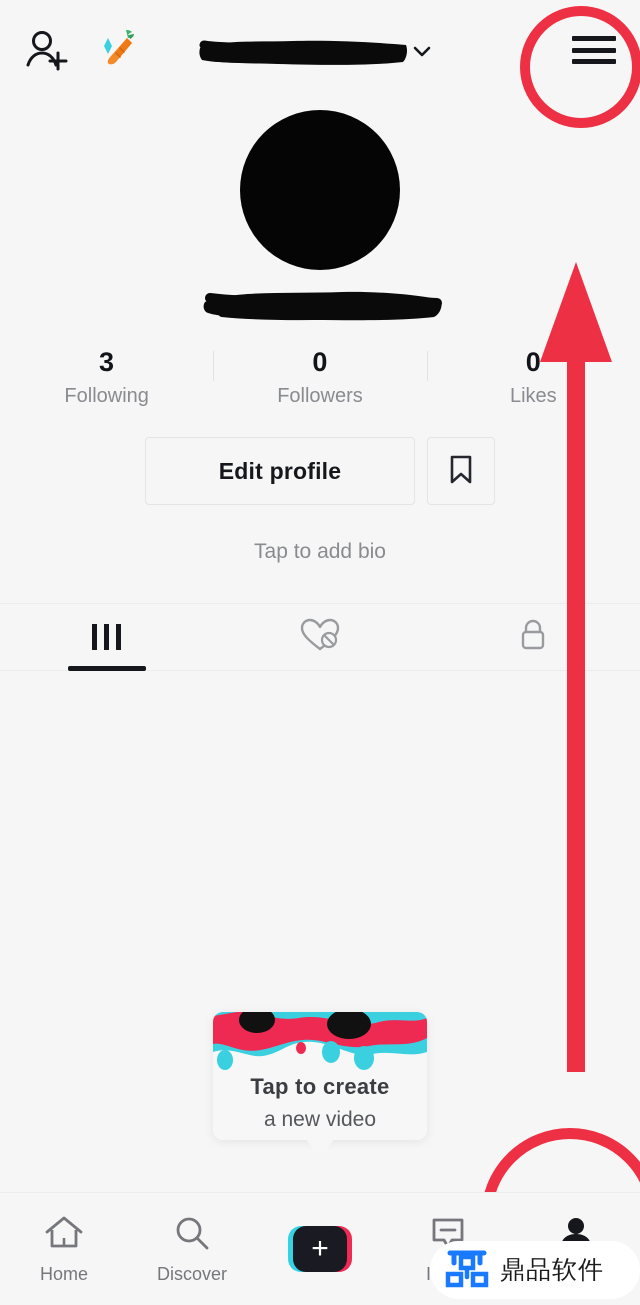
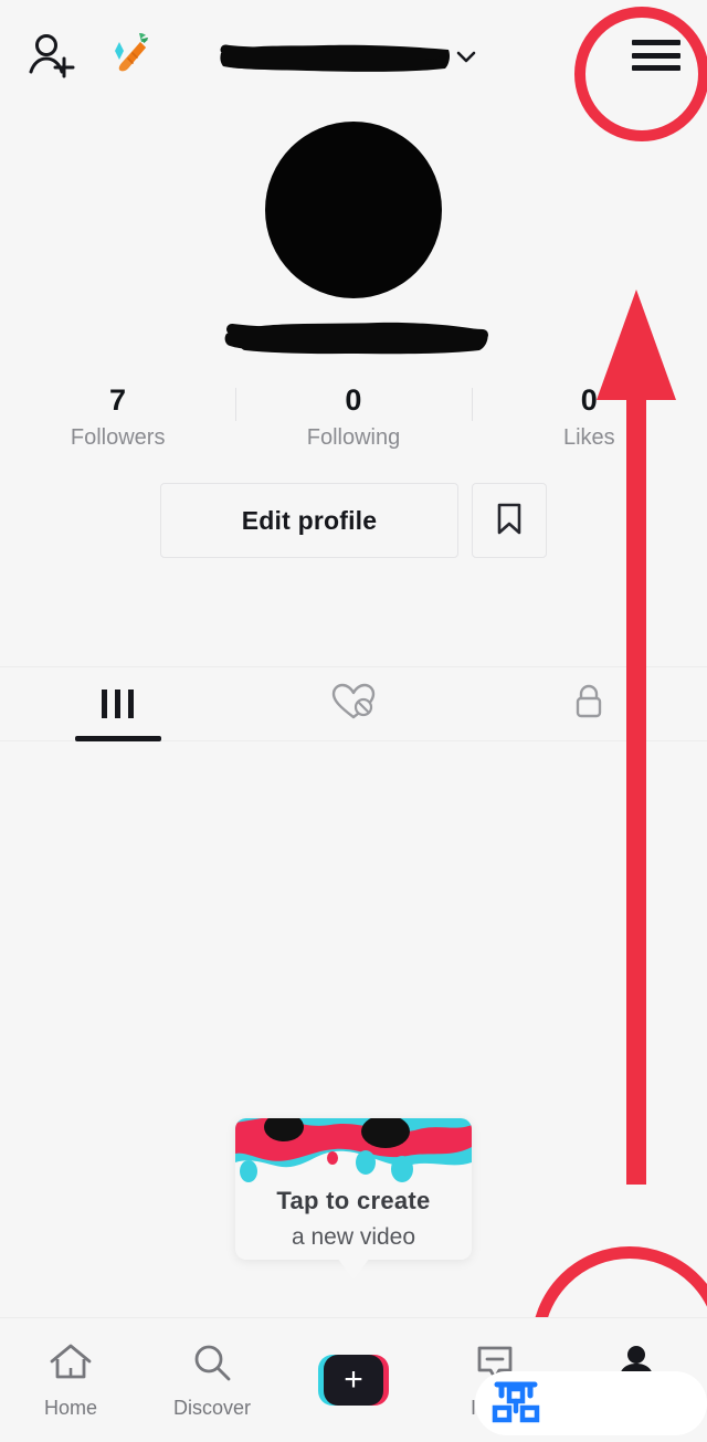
- 3
+ 7
- Following
+ Followers
  0
- Followers
+ Following
  0
  Likes
  Edit profile
- Tap to add bio
  Tap to create
  a new video
  Home
  Discover
  +
- 鼎品软件
